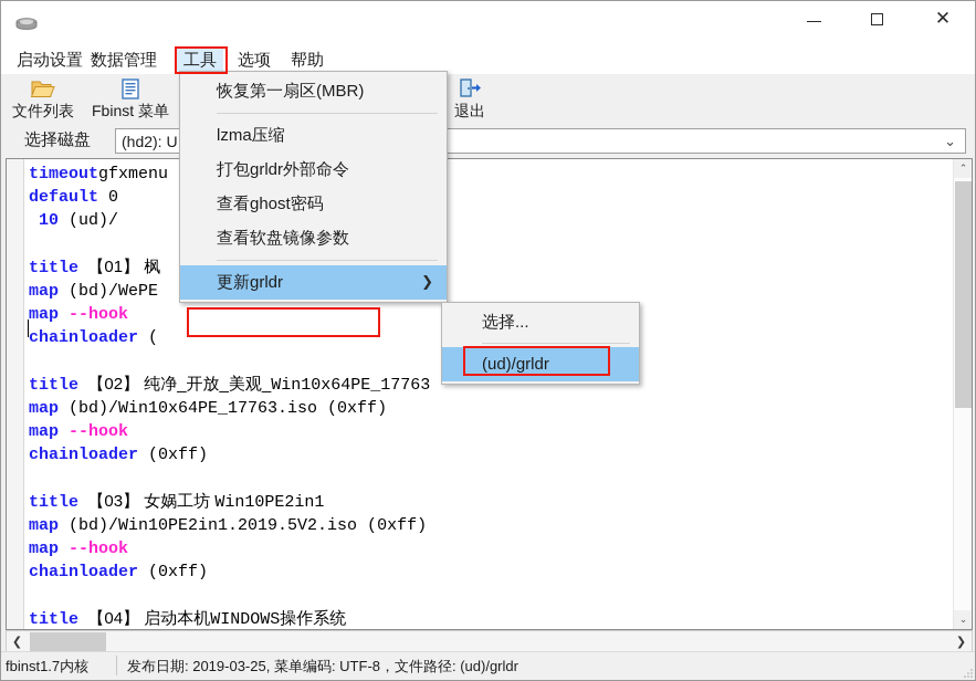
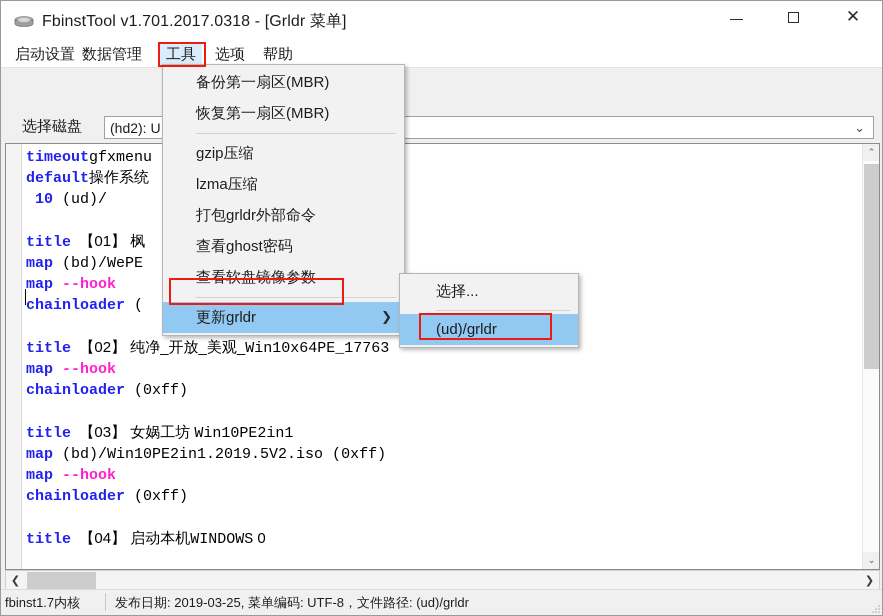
+ FbinstTool v1.701.2017.0318 - [Grldr 菜单]
  ✕
  启动设置
  数据管理
  工具
  选项
  帮助
- 文件列表
- Fbinst 菜单
- 退出
  选择磁盘
  (hd2): U
  ⌄
  timeoutgfxmenu
- default 0
+ default操作系统
  10 (ud)/
  title 【01】 枫
  map (bd)/WePE
  map --hook
  chainloader (
  title 【02】 纯净_开放_美观_Win10x64PE_17763
- map (bd)/Win10x64PE_17763.iso (0xff)
  map --hook
  chainloader (0xff)
  title 【03】 女娲工坊 Win10PE2in1
  map (bd)/Win10PE2in1.2019.5V2.iso (0xff)
  map --hook
  chainloader (0xff)
- title 【04】 启动本机WINDOWS操作系统
+ title 【04】 启动本机WINDOWS 0
  ⌃
  ⌄
  ❮
  ❯
  fbinst1.7内核
  发布日期: 2019-03-25, 菜单编码: UTF-8，文件路径: (ud)/grldr
+ 备份第一扇区(MBR)
  恢复第一扇区(MBR)
+ gzip压缩
  lzma压缩
  打包grldr外部命令
  查看ghost密码
  查看软盘镜像参数
  更新grldr
  ❯
  选择...
  (ud)/grldr
